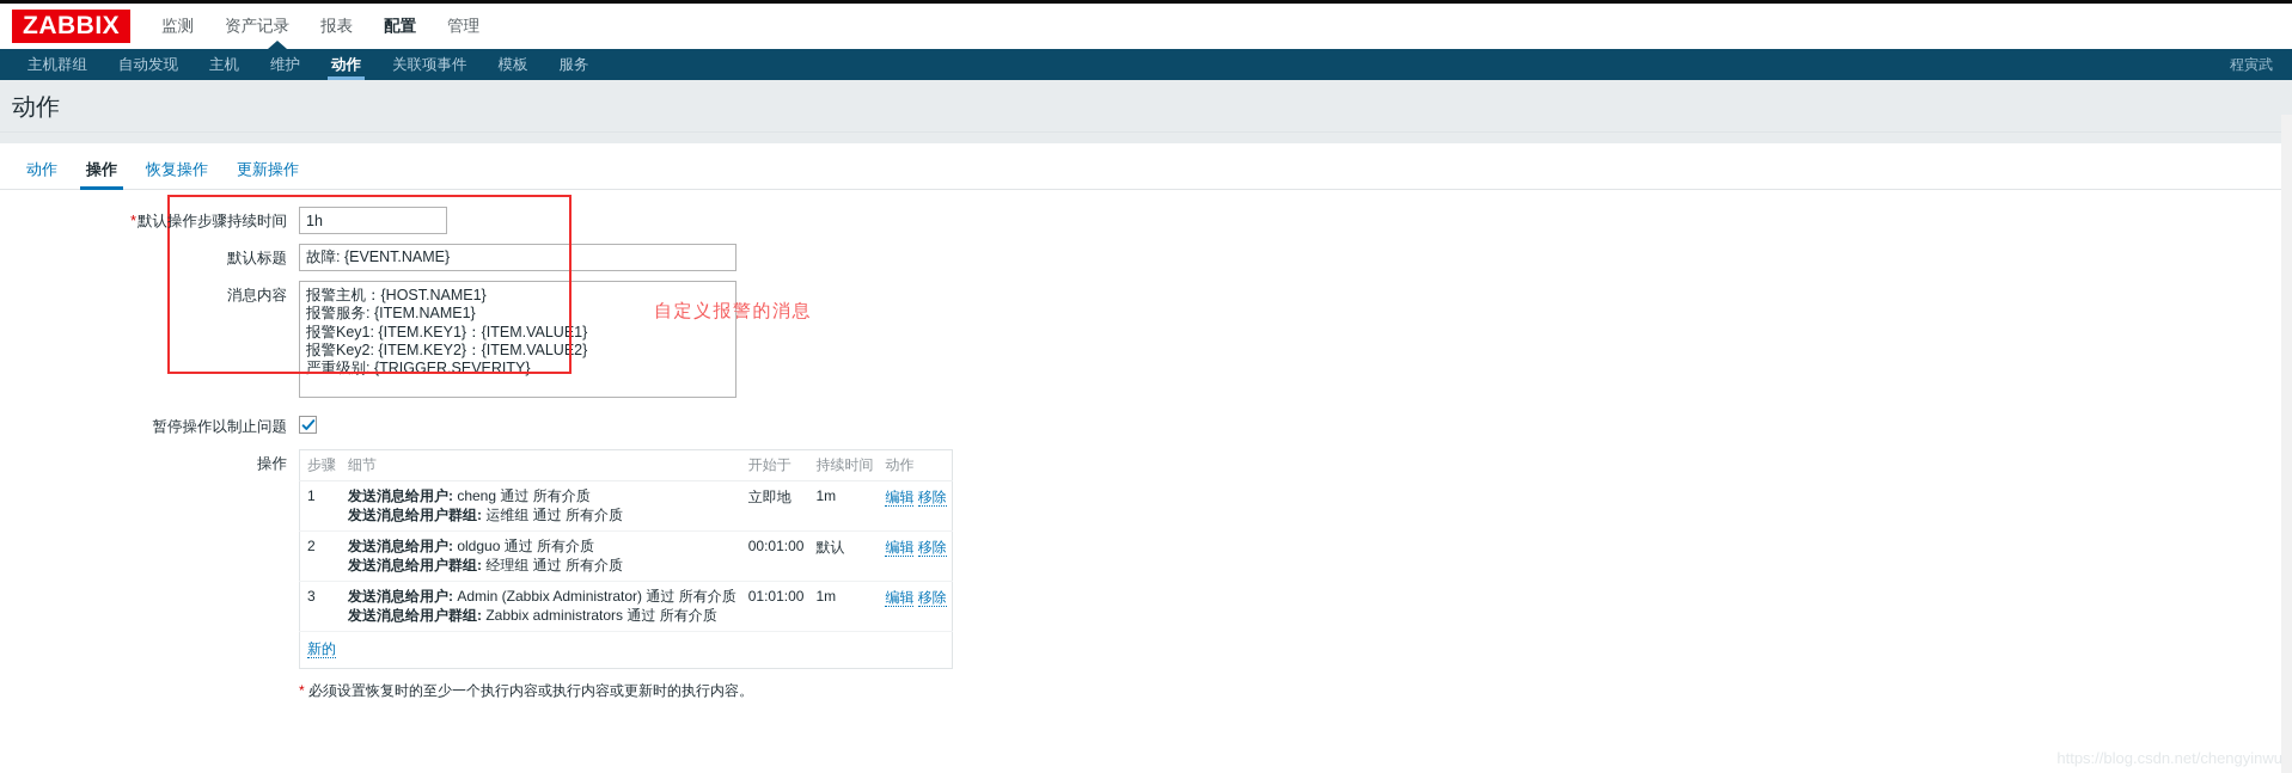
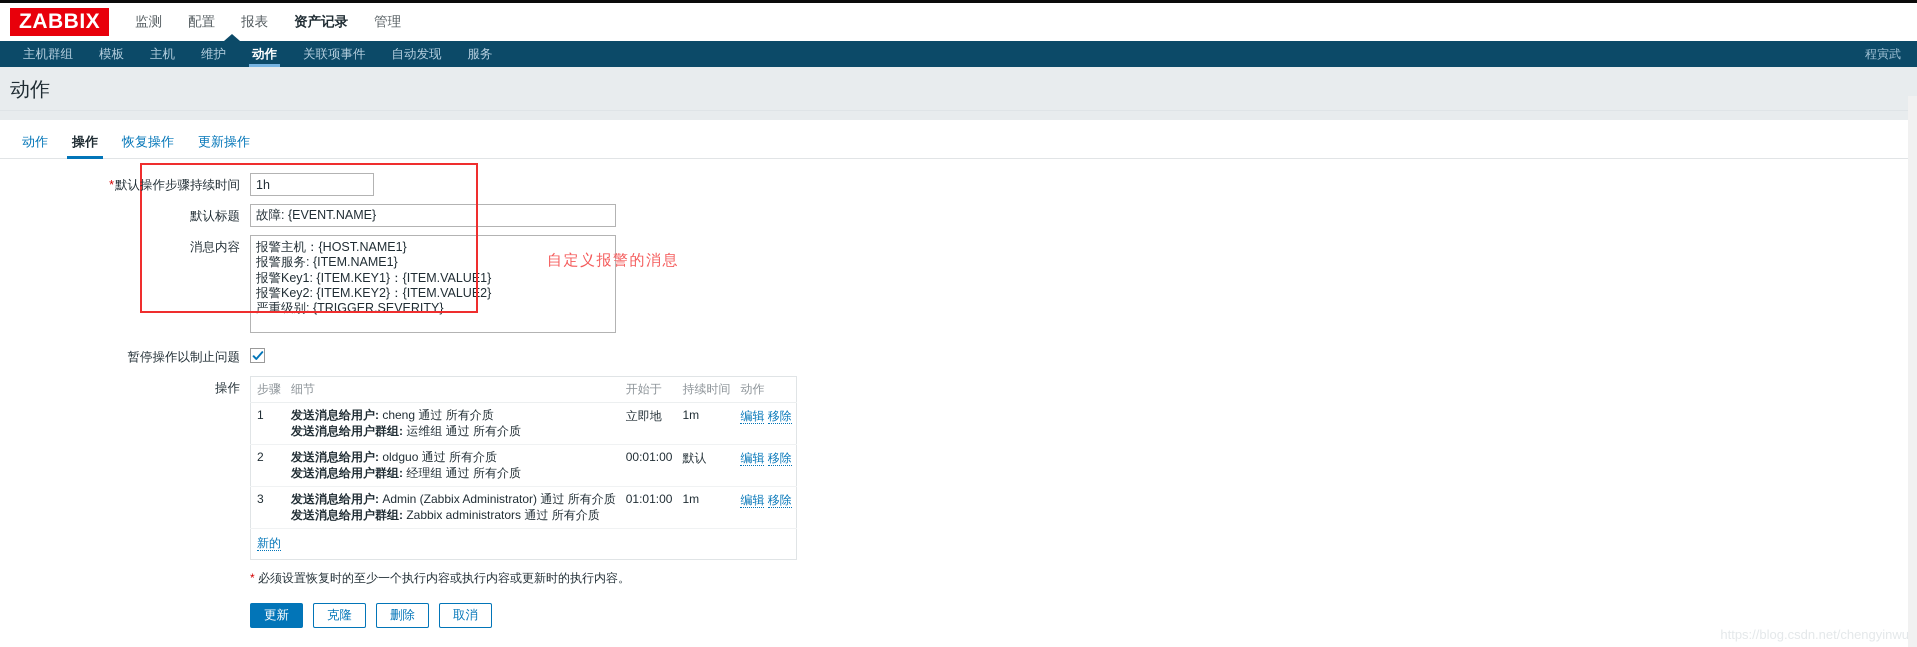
  ZABBIX
  监测
- 资产记录
+ 配置
  报表
- 配置
+ 资产记录
  管理
  主机群组
- 自动发现
+ 模板
  主机
  维护
  动作
  关联项事件
- 模板
+ 自动发现
  服务
  程寅武
  动作
  动作
  操作
  恢复操作
  更新操作
  自定义报警的消息
  *默认操作步骤持续时间
  1h
  默认标题
  故障: {EVENT.NAME}
  消息内容
  报警主机：{HOST.NAME1}
  报警服务: {ITEM.NAME1}
  报警Key1: {ITEM.KEY1}：{ITEM.VALUE1}
  报警Key2: {ITEM.KEY2}：{ITEM.VALUE2}
  严重级别: {TRIGGER.SEVERITY}
  暂停操作以制止问题
  操作
  步骤	细节	开始于	持续时间	动作
  1	发送消息给用户: cheng 通过 所有介质 发送消息给用户群组: 运维组 通过 所有介质	立即地	1m	编辑 移除
  2	发送消息给用户: oldguo 通过 所有介质 发送消息给用户群组: 经理组 通过 所有介质	00:01:00	默认	编辑 移除
  3	发送消息给用户: Admin (Zabbix Administrator) 通过 所有介质 发送消息给用户群组: Zabbix administrators 通过 所有介质	01:01:00	1m	编辑 移除
  新的
  * 必须设置恢复时的至少一个执行内容或执行内容或更新时的执行内容。
+ 更新
+ 克隆
+ 删除
+ 取消
  https://blog.csdn.net/chengyinwu
